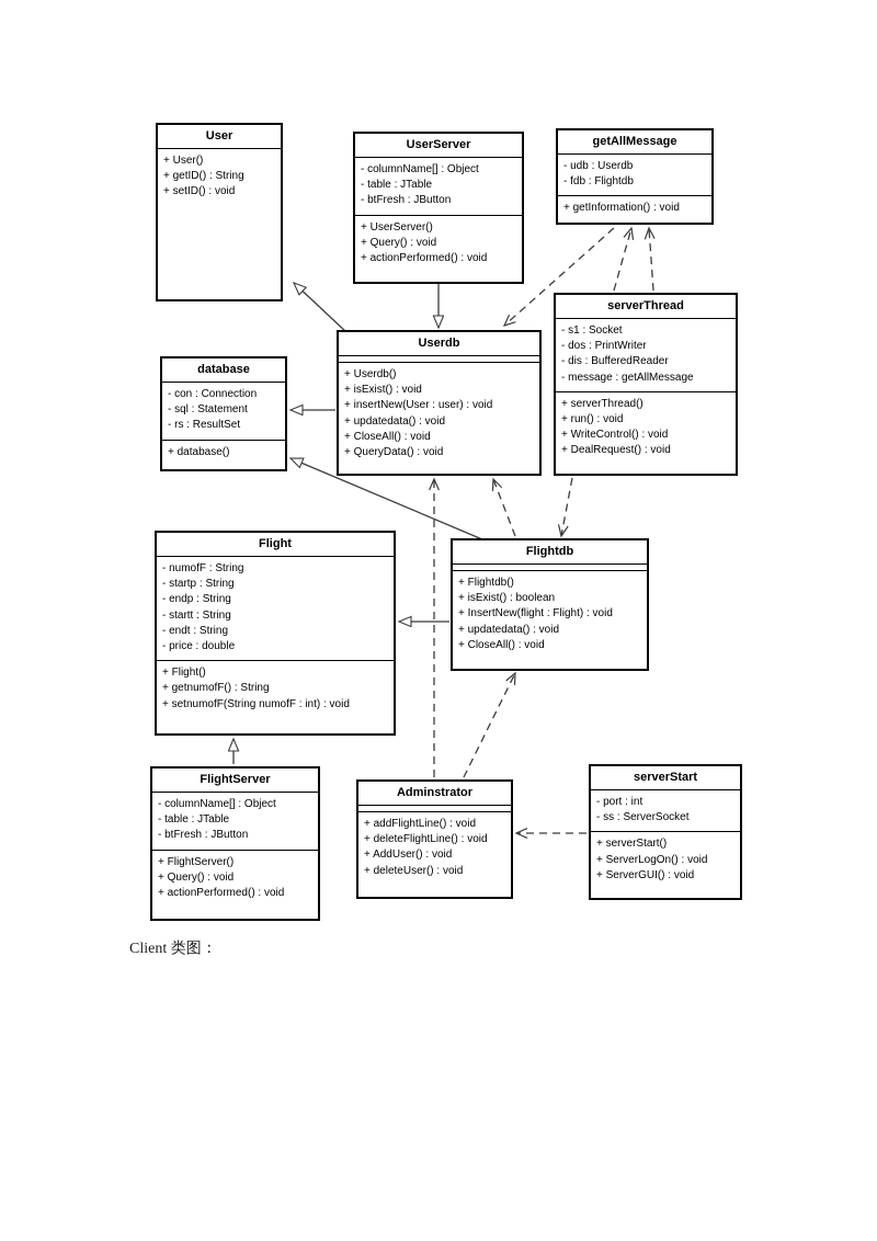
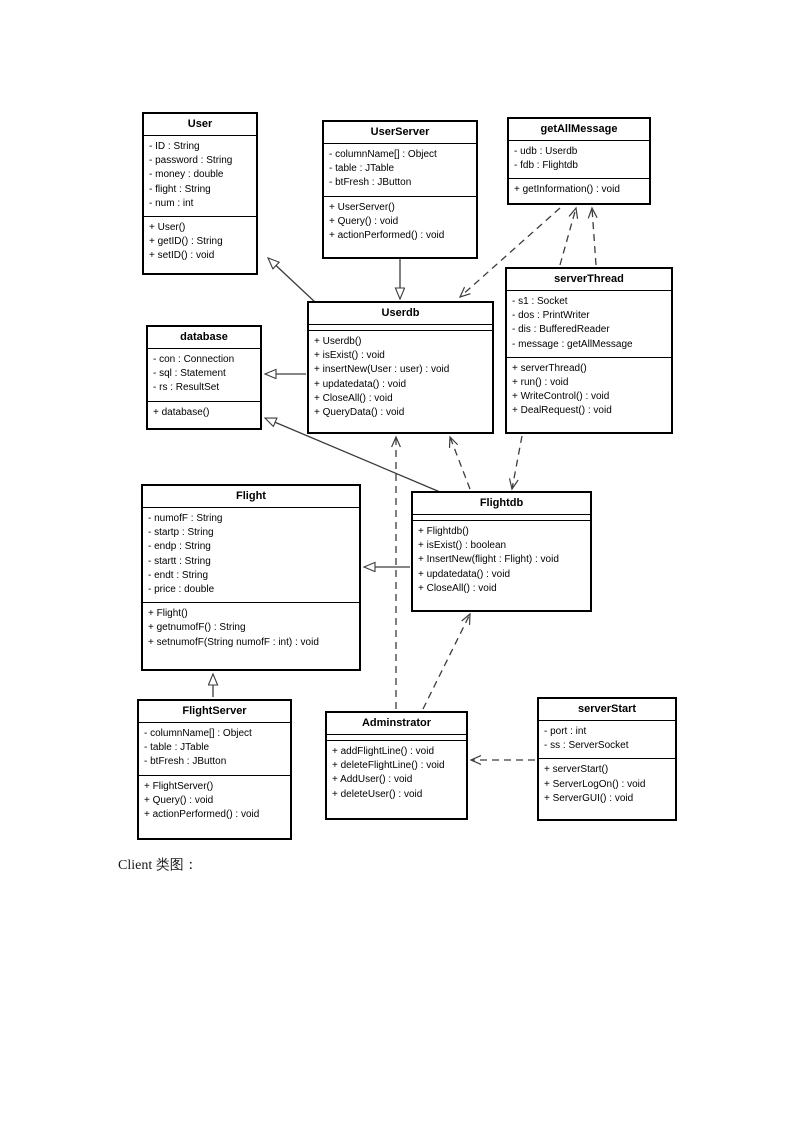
  User
+ - ID : String
+ - password : String
+ - money : double
+ - flight : String
+ - num : int
  + User()
  + getID() : String
  + setID() : void
  UserServer
  - columnName[] : Object
  - table : JTable
  - btFresh : JButton
  + UserServer()
  + Query() : void
  + actionPerformed() : void
  getAllMessage
  - udb : Userdb
  - fdb : Flightdb
  + getInformation() : void
  Userdb
  + Userdb()
  + isExist() : void
  + insertNew(User : user) : void
  + updatedata() : void
  + CloseAll() : void
  + QueryData() : void
  serverThread
  - s1 : Socket
  - dos : PrintWriter
  - dis : BufferedReader
  - message : getAllMessage
  + serverThread()
  + run() : void
  + WriteControl() : void
  + DealRequest() : void
  database
  - con : Connection
  - sql : Statement
  - rs : ResultSet
  + database()
  Flight
  - numofF : String
  - startp : String
  - endp : String
  - startt : String
  - endt : String
  - price : double
  + Flight()
  + getnumofF() : String
  + setnumofF(String numofF : int) : void
  Flightdb
  + Flightdb()
  + isExist() : boolean
  + InsertNew(flight : Flight) : void
  + updatedata() : void
  + CloseAll() : void
  FlightServer
  - columnName[] : Object
  - table : JTable
  - btFresh : JButton
  + FlightServer()
  + Query() : void
  + actionPerformed() : void
  Adminstrator
  + addFlightLine() : void
  + deleteFlightLine() : void
  + AddUser() : void
  + deleteUser() : void
  serverStart
  - port : int
  - ss : ServerSocket
  + serverStart()
  + ServerLogOn() : void
  + ServerGUI() : void
  Client 类图：
